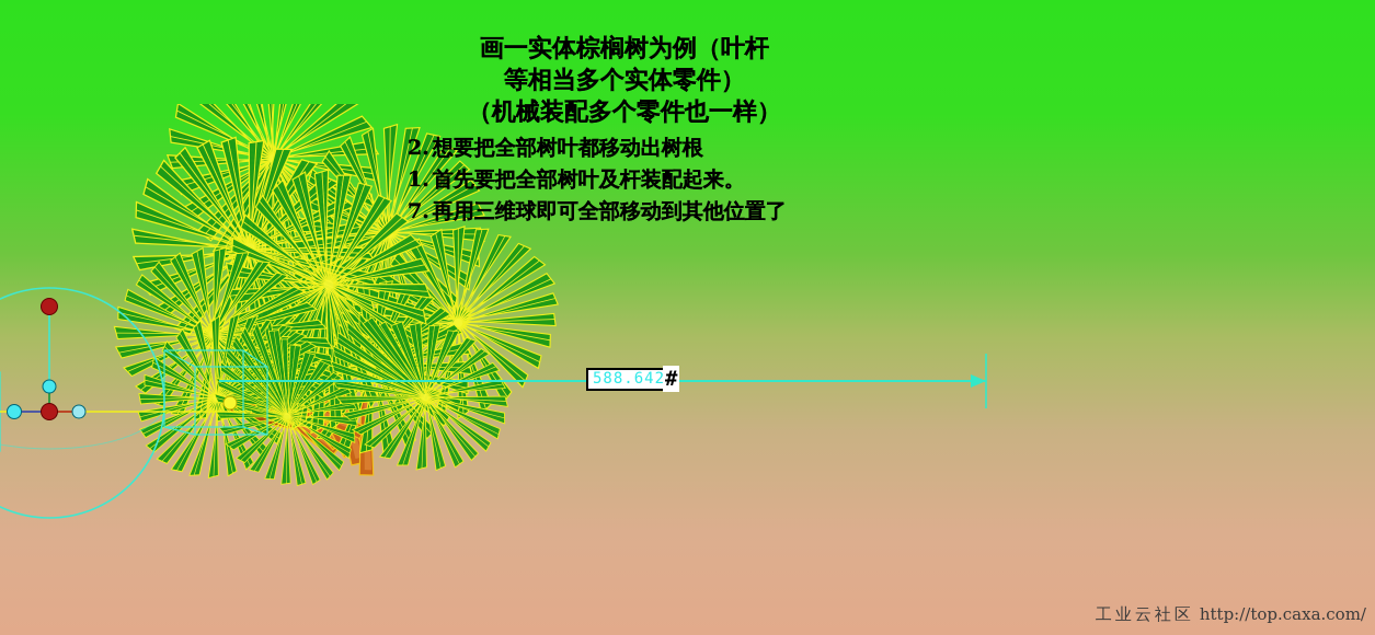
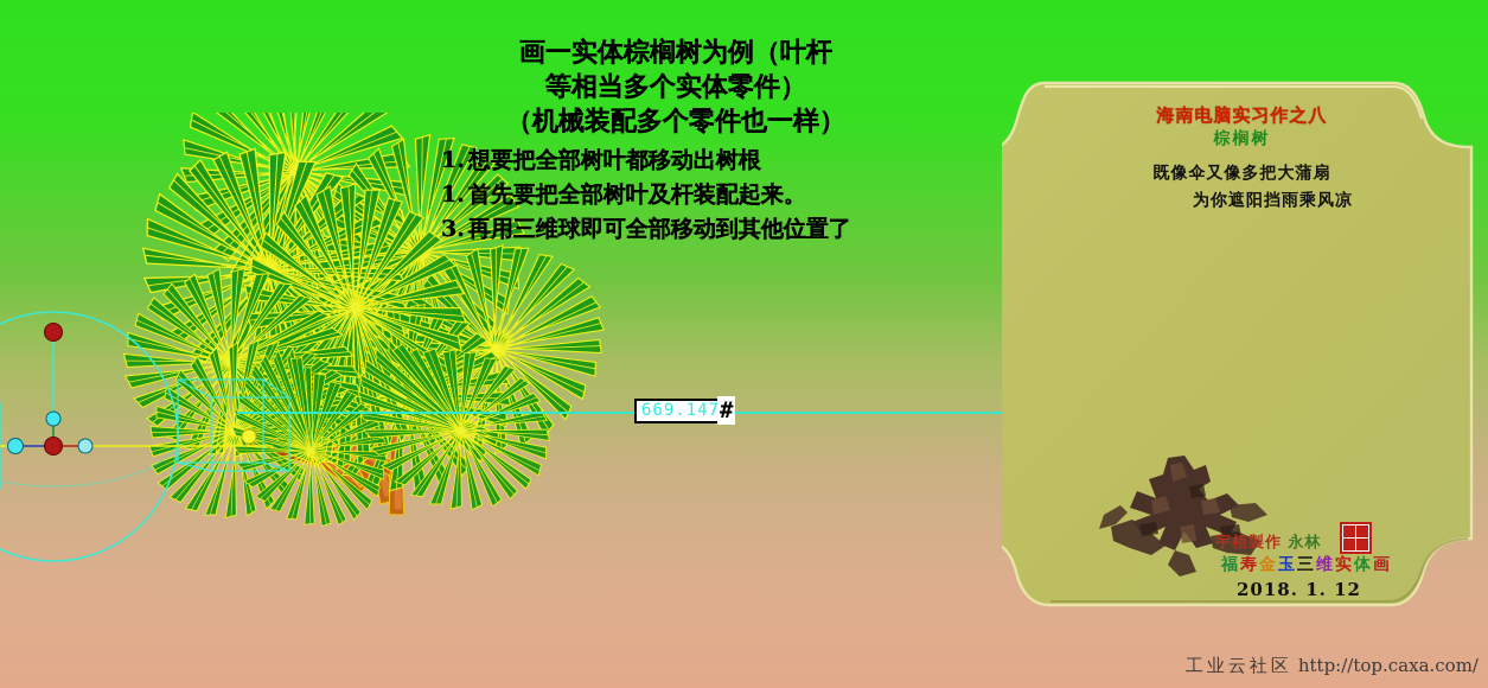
- 588.642
+ 669.147
  #
  画一实体棕榈树为例（叶杆
  等相当多个实体零件）
  （机械装配多个零件也一样）
- 2. 想要把全部树叶都移动出树根
+ 1. 想要把全部树叶都移动出树根
  1. 首先要把全部树叶及杆装配起来。
- 7. 再用三维球即可全部移动到其他位置了
+ 3. 再用三维球即可全部移动到其他位置了
+ 海南电脑实习作之八
+ 棕榈树
+ 既像伞又像多把大蒲扇
+ 为你遮阳挡雨乘风凉
+ 宇栢製作 永林
+ 福寿金玉三维实体画
+ 2018. 1. 12
  工业云社区 http://top.caxa.com/
